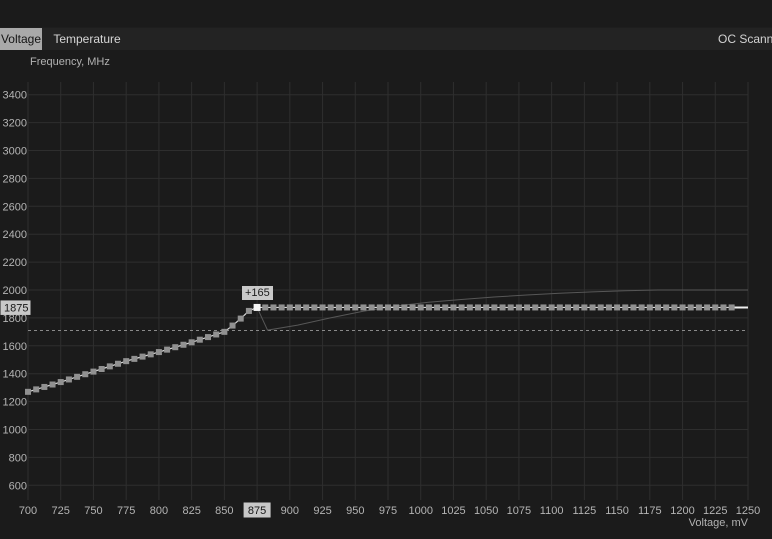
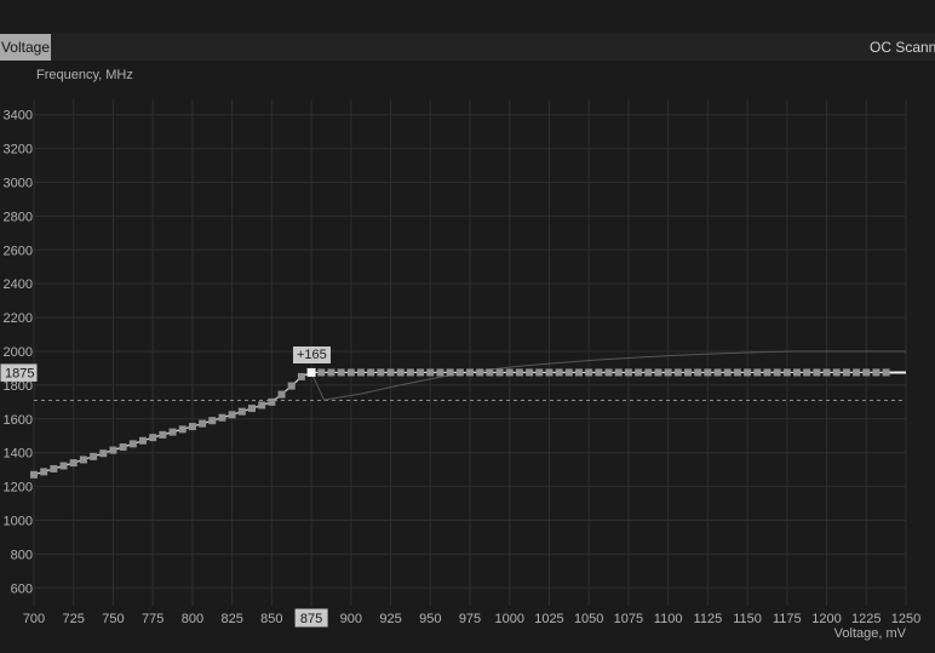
  Voltage
- Temperature
  OC Scann
  Frequency, MHz
  600
  800
  1000
  1200
  1400
  1600
  1800
  1875
  2000
  2200
  2400
  2600
  2800
  3000
  3200
  3400
  700
  725
  750
  775
  800
  825
  850
  875
  900
  925
  950
  975
  1000
  1025
  1050
  1075
  1100
  1125
  1150
  1175
  1200
  1225
  1250
  +165
  Voltage, mV
